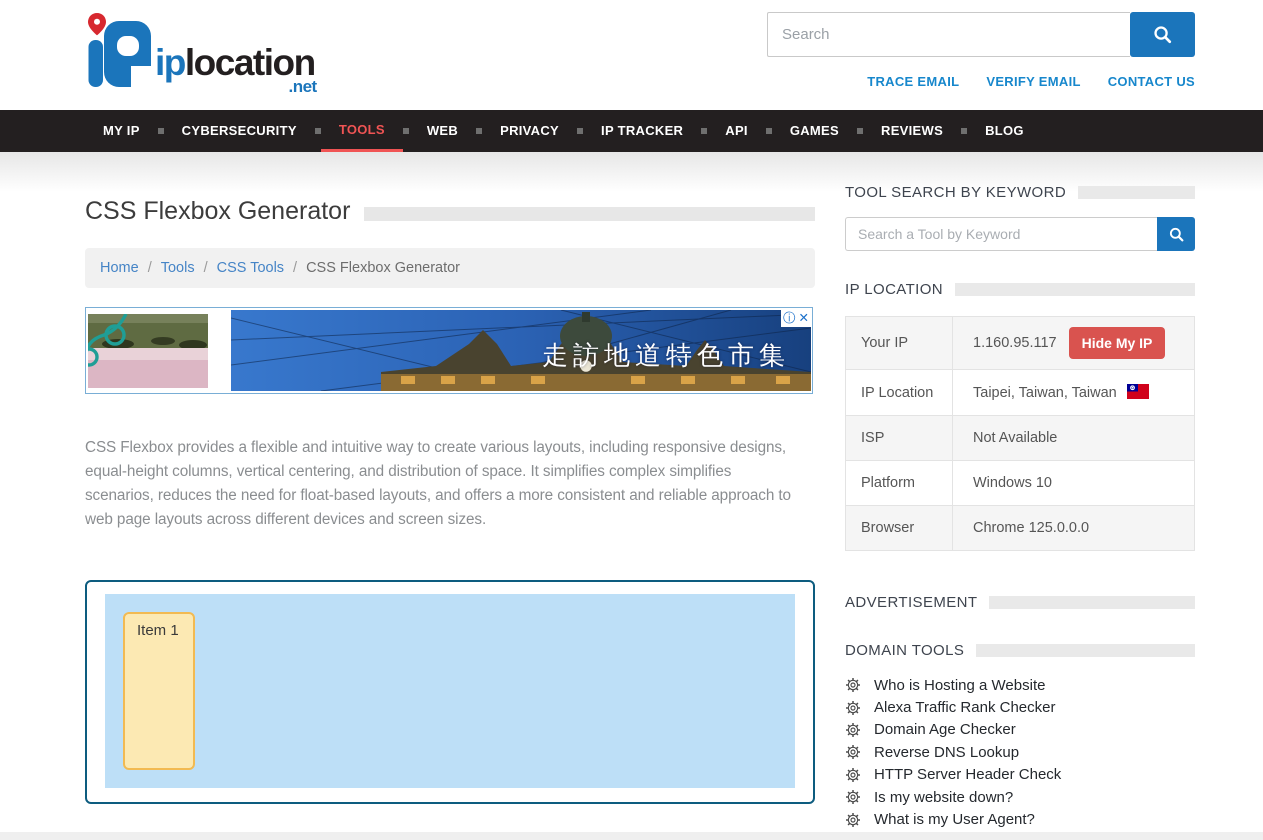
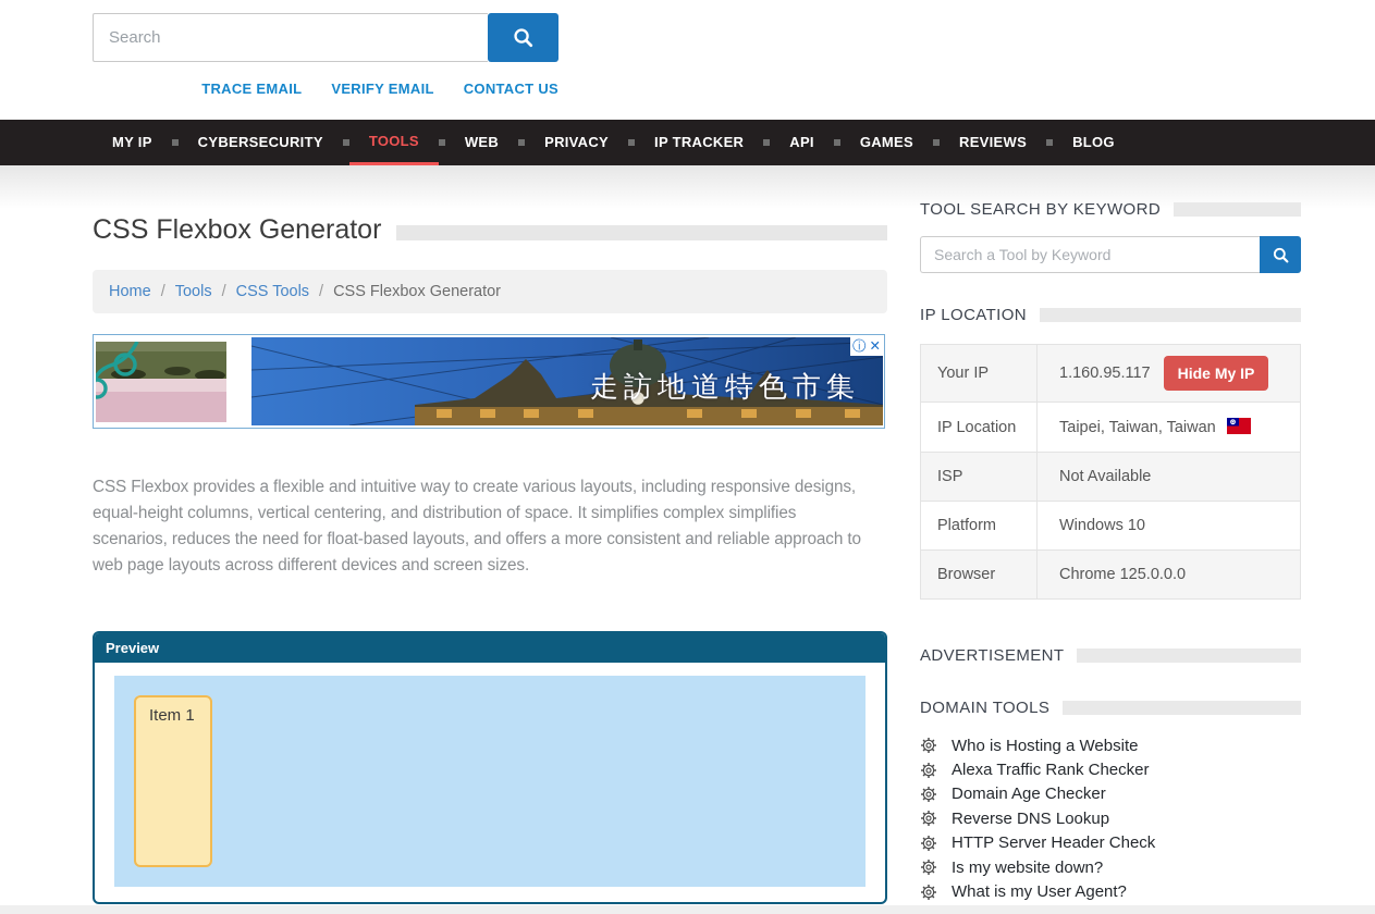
- iplocation
- .net
  Search
  TRACE EMAIL
  VERIFY EMAIL
  CONTACT US
  MY IP
  CYBERSECURITY
  TOOLS
  WEB
  PRIVACY
  IP TRACKER
  API
  GAMES
  REVIEWS
  BLOG
  CSS Flexbox Generator
  Home
  Tools
  CSS Tools
  CSS Flexbox Generator
  走訪地道特色市集
  ⓘ
  ✕
  CSS Flexbox provides a flexible and intuitive way to create various layouts, including responsive designs, equal-height columns, vertical centering, and distribution of space. It simplifies complex simplifies scenarios, reduces the need for float-based layouts, and offers a more consistent and reliable approach to web page layouts across different devices and screen sizes.
+ Preview
  Item 1
  TOOL SEARCH BY KEYWORD
  Search a Tool by Keyword
  IP LOCATION
  Your IP	1.160.95.117 Hide My IP
  IP Location	Taipei, Taiwan, Taiwan
  ISP	Not Available
  Platform	Windows 10
  Browser	Chrome 125.0.0.0
  ADVERTISEMENT
  DOMAIN TOOLS
  Who is Hosting a Website
  Alexa Traffic Rank Checker
  Domain Age Checker
  Reverse DNS Lookup
  HTTP Server Header Check
  Is my website down?
  What is my User Agent?
